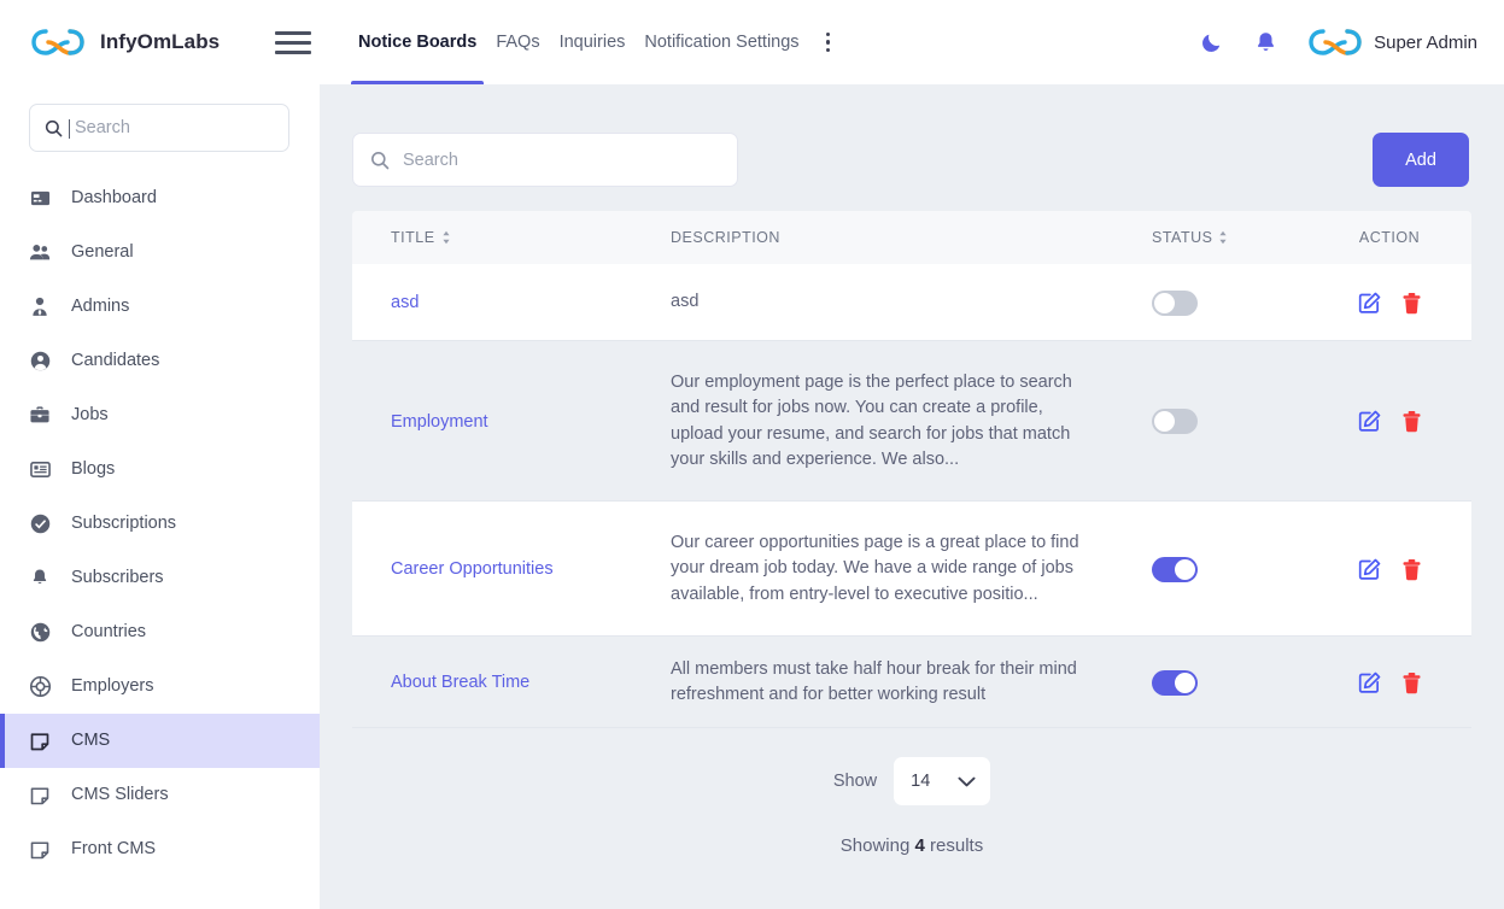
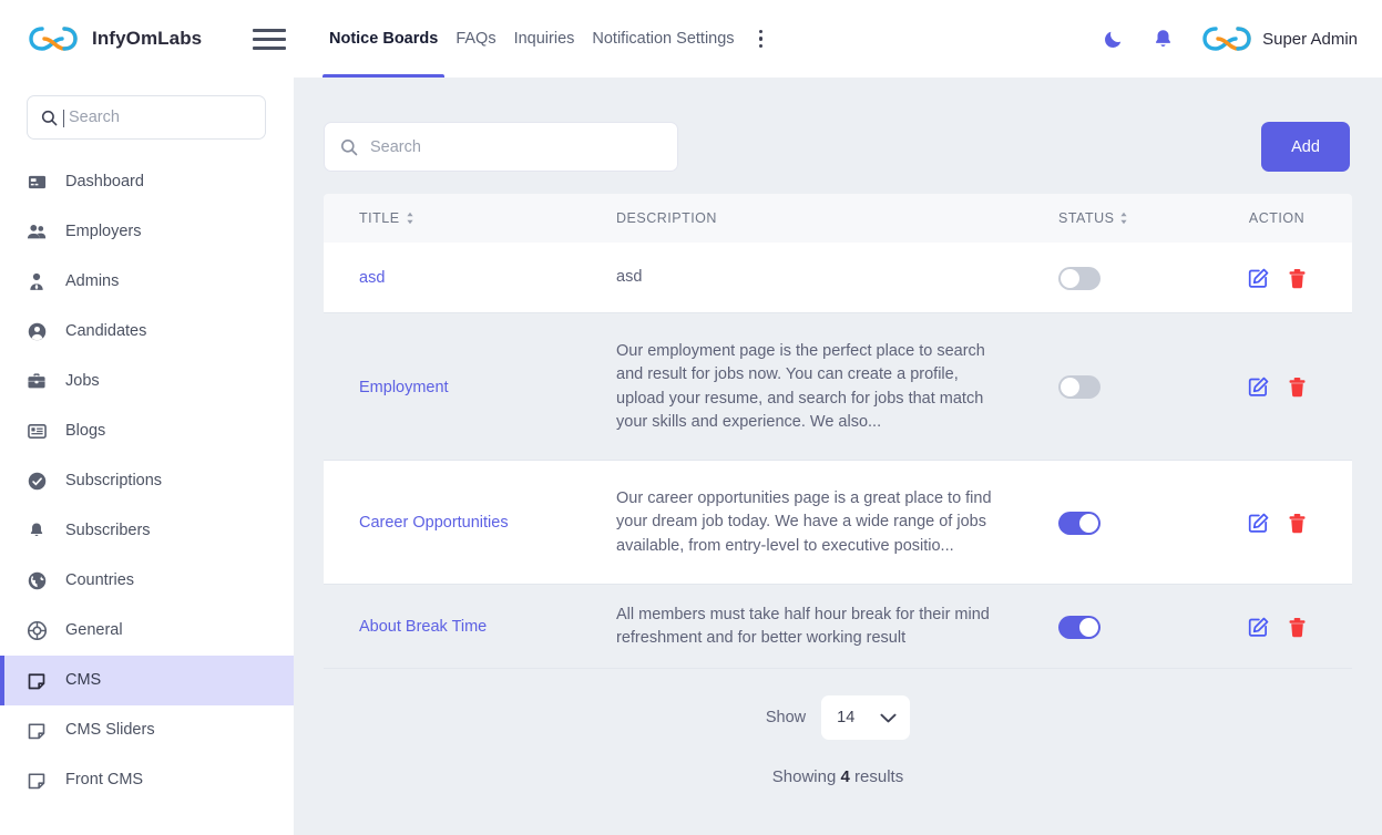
  InfyOmLabs
  Notice Boards
  FAQs
  Inquiries
  Notification Settings
  Super Admin
  Search
  Dashboard
- General
+ Employers
  Admins
  Candidates
  Jobs
  Blogs
  Subscriptions
  Subscribers
  Countries
- Employers
+ General
  CMS
  CMS Sliders
  Front CMS
  Search
  Add
  TITLE
  DESCRIPTION
  STATUS
  ACTION
  asd
  asd
  Employment
  Our employment page is the perfect place to search and result for jobs now. You can create a profile, upload your resume, and search for jobs that match your skills and experience. We also...
  Career Opportunities
  Our career opportunities page is a great place to find your dream job today. We have a wide range of jobs available, from entry-level to executive positio...
  About Break Time
  All members must take half hour break for their mind refreshment and for better working result
  Show
  14
  Showing 4 results
